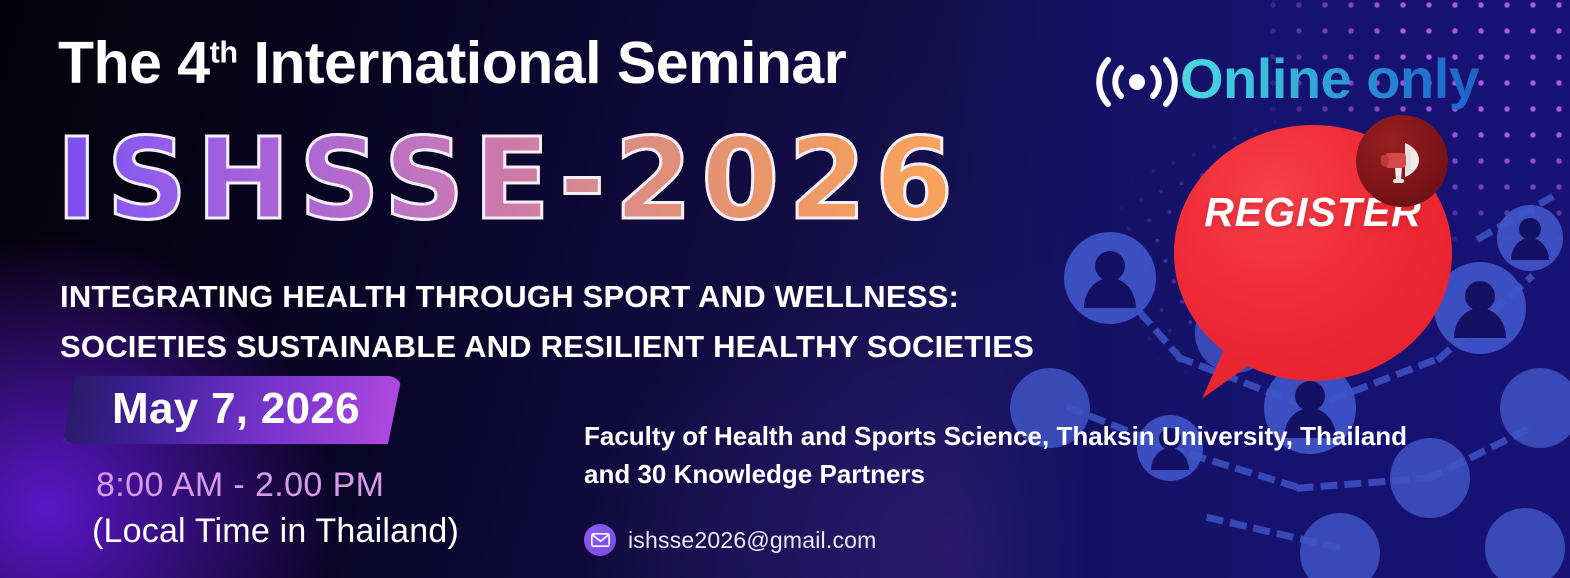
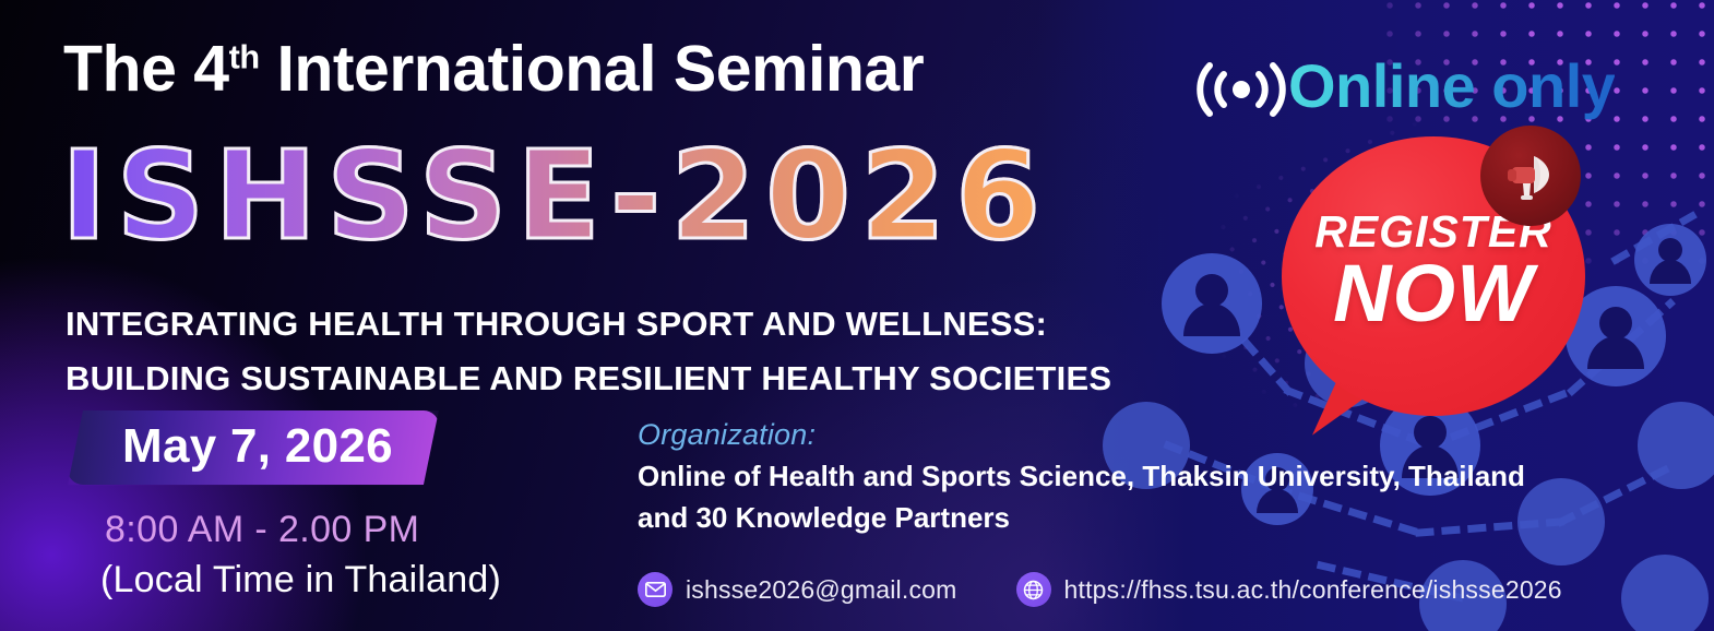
  The 4th International Seminar
  Online only
  ISHSSE-2026
  INTEGRATING HEALTH THROUGH SPORT AND WELLNESS:
- SOCIETIES SUSTAINABLE AND RESILIENT HEALTHY SOCIETIES
+ BUILDING SUSTAINABLE AND RESILIENT HEALTHY SOCIETIES
  May 7, 2026
  8:00 AM - 2.00 PM
  (Local Time in Thailand)
+ Organization:
- Faculty of Health and Sports Science, Thaksin University, Thailand
+ Online of Health and Sports Science, Thaksin University, Thailand
  and 30 Knowledge Partners
  ishsse2026@gmail.com
+ https://fhss.tsu.ac.th/conference/ishsse2026
  REGISTER
+ NOW
